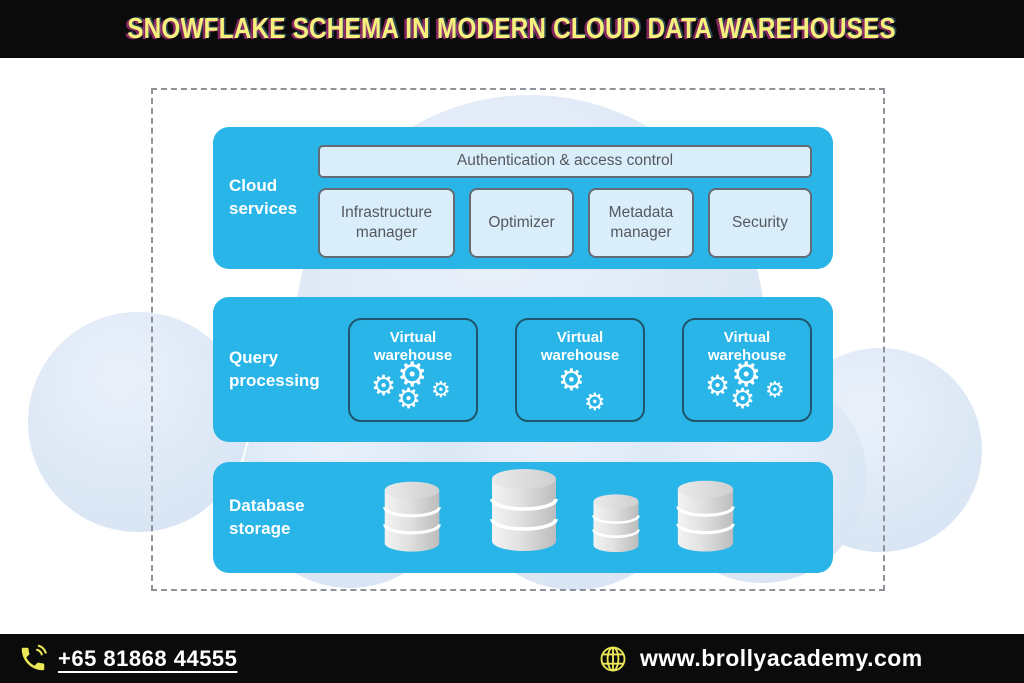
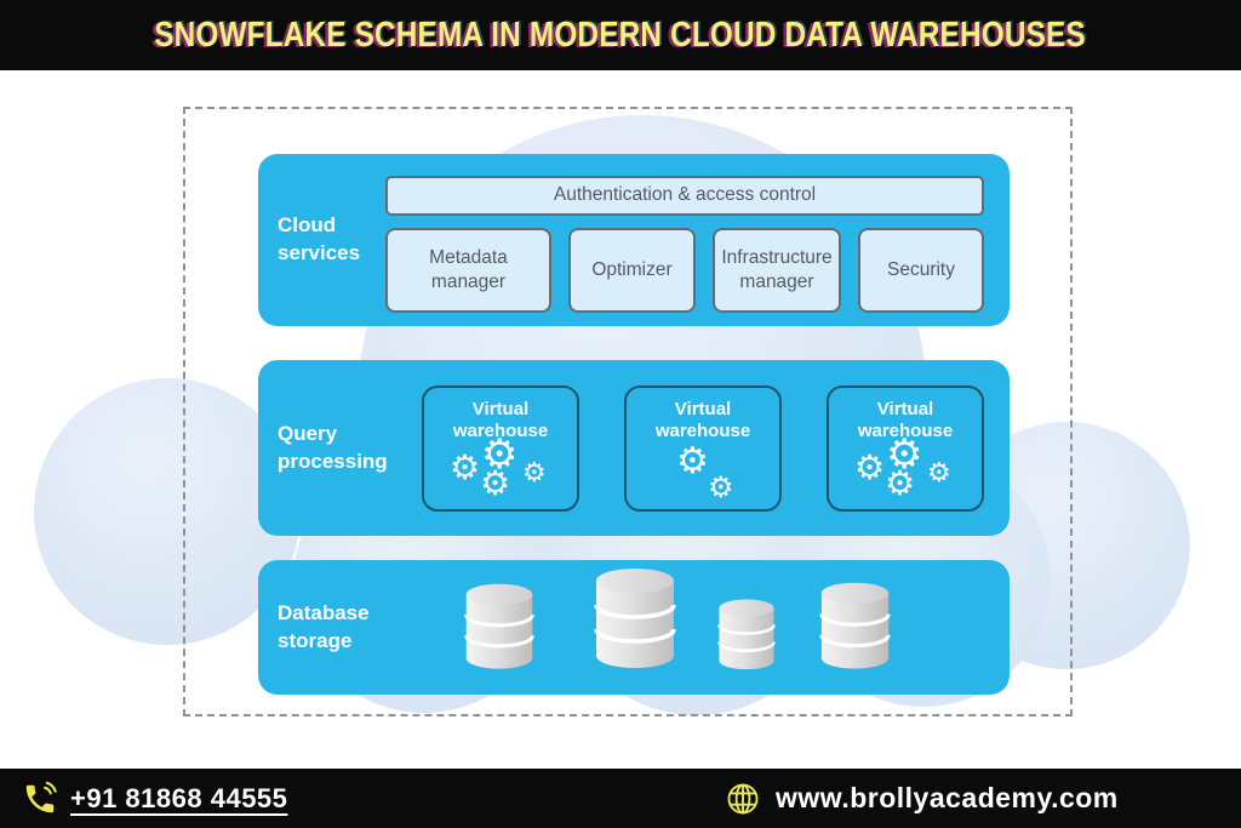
  SNOWFLAKE SCHEMA IN MODERN CLOUD DATA WAREHOUSES
  Cloud services
  Authentication & access control
- Infrastructure manager
+ Metadata manager
  Optimizer
- Metadata manager
+ Infrastructure manager
  Security
  Query processing
  Virtual warehouse
  ⚙
  ⚙
  ⚙
  ⚙
  Virtual warehouse
  ⚙
  ⚙
  Virtual warehouse
  ⚙
  ⚙
  ⚙
  ⚙
  Database storage
- +65 81868 44555
+ +91 81868 44555
  www.brollyacademy.com
